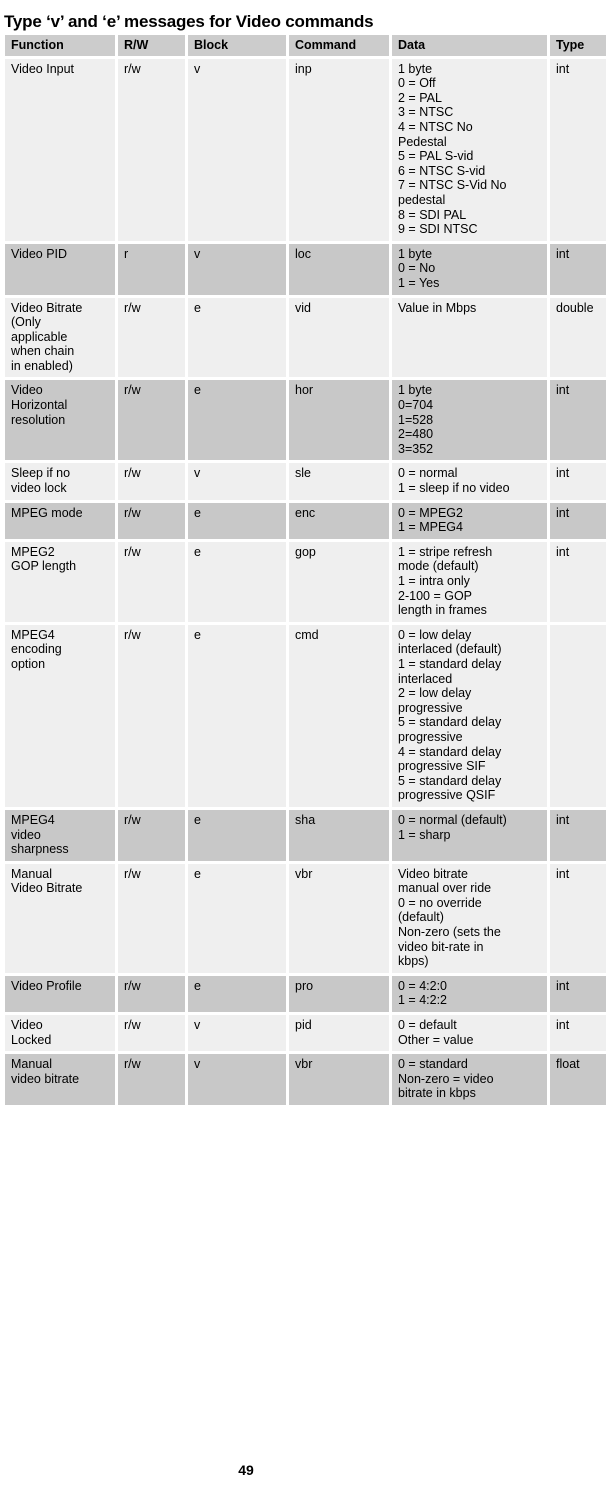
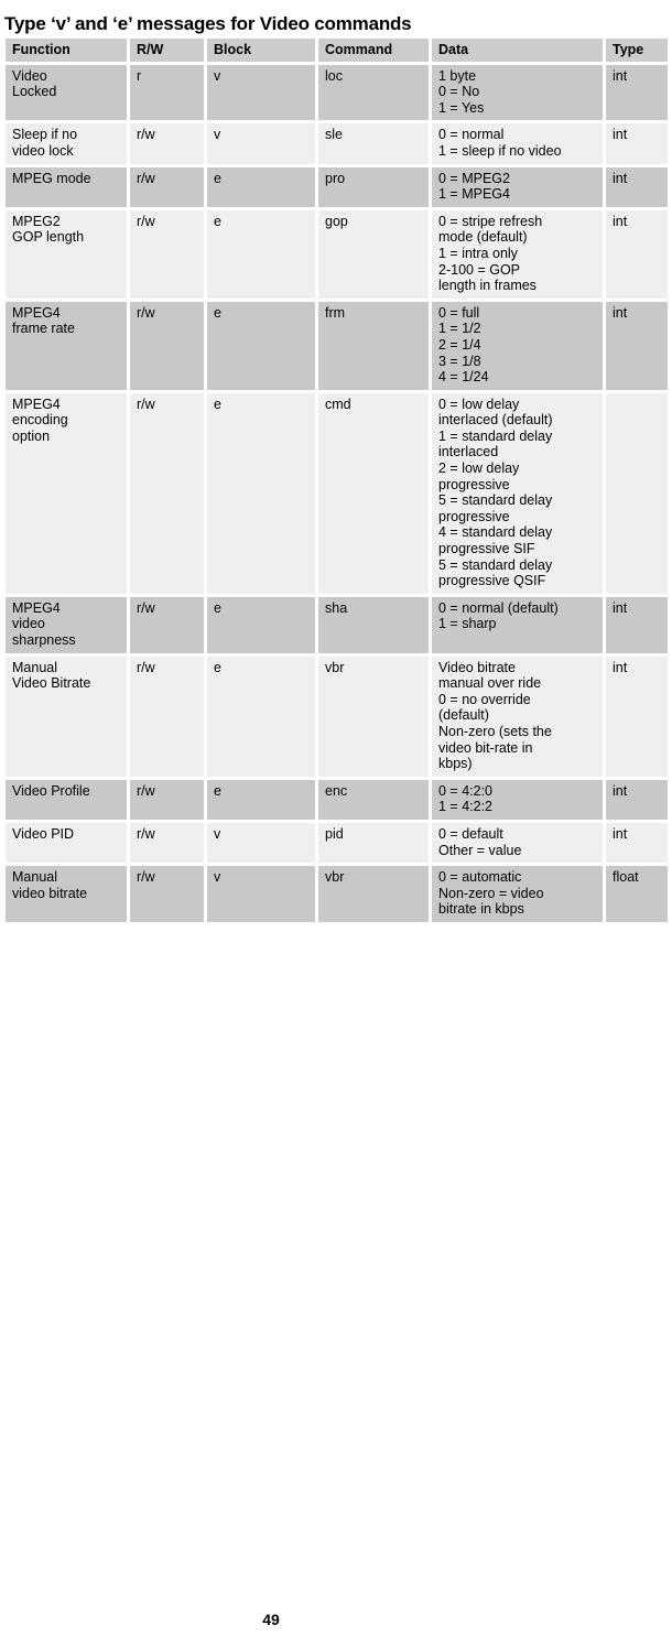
  Type ‘v’ and ‘e’ messages for Video commands
  Function	R/W	Block	Command	Data	Type
- Video Input	r/w	v	inp	1 byte 0 = Off 2 = PAL 3 = NTSC 4 = NTSC No Pedestal 5 = PAL S-vid 6 = NTSC S-vid 7 = NTSC S-Vid No pedestal 8 = SDI PAL 9 = SDI NTSC	int
- Video PID	r	v	loc	1 byte 0 = No 1 = Yes	int
+ Video Locked	r	v	loc	1 byte 0 = No 1 = Yes	int
- Video Bitrate (Only applicable when chain in enabled)	r/w	e	vid	Value in Mbps	double
- Video Horizontal resolution	r/w	e	hor	1 byte 0=704 1=528 2=480 3=352	int
  Sleep if no video lock	r/w	v	sle	0 = normal 1 = sleep if no video	int
- MPEG mode	r/w	e	enc	0 = MPEG2 1 = MPEG4	int
+ MPEG mode	r/w	e	pro	0 = MPEG2 1 = MPEG4	int
- MPEG2 GOP length	r/w	e	gop	1 = stripe refresh mode (default) 1 = intra only 2-100 = GOP length in frames	int
+ MPEG2 GOP length	r/w	e	gop	0 = stripe refresh mode (default) 1 = intra only 2-100 = GOP length in frames	int
+ MPEG4 frame rate	r/w	e	frm	0 = full 1 = 1/2 2 = 1/4 3 = 1/8 4 = 1/24	int
  MPEG4 encoding option	r/w	e	cmd	0 = low delay interlaced (default) 1 = standard delay interlaced 2 = low delay progressive 5 = standard delay progressive 4 = standard delay progressive SIF 5 = standard delay progressive QSIF
  MPEG4 video sharpness	r/w	e	sha	0 = normal (default) 1 = sharp	int
  Manual Video Bitrate	r/w	e	vbr	Video bitrate manual over ride 0 = no override (default) Non-zero (sets the video bit-rate in kbps)	int
- Video Profile	r/w	e	pro	0 = 4:2:0 1 = 4:2:2	int
+ Video Profile	r/w	e	enc	0 = 4:2:0 1 = 4:2:2	int
- Video Locked	r/w	v	pid	0 = default Other = value	int
+ Video PID	r/w	v	pid	0 = default Other = value	int
- Manual video bitrate	r/w	v	vbr	0 = standard Non-zero = video bitrate in kbps	float
+ Manual video bitrate	r/w	v	vbr	0 = automatic Non-zero = video bitrate in kbps	float
  49
